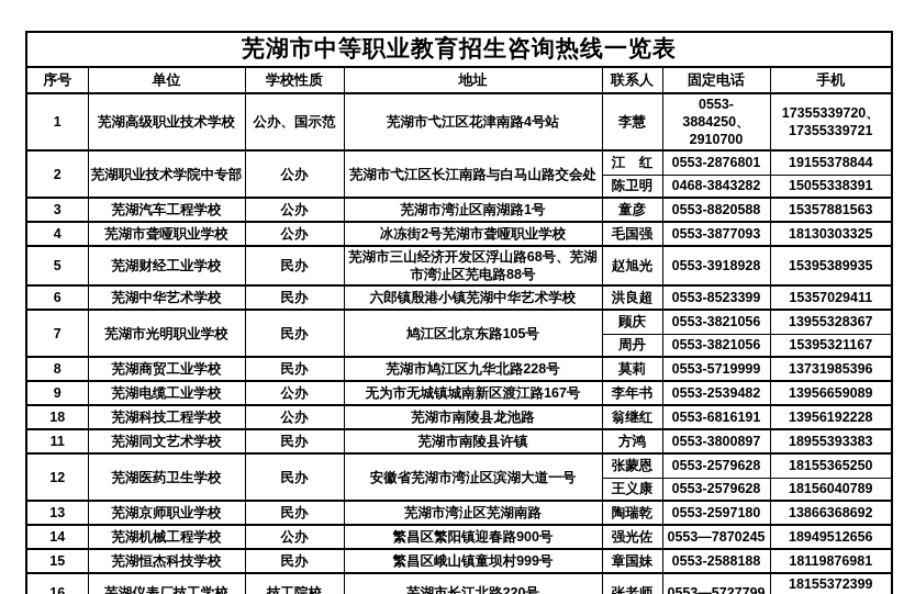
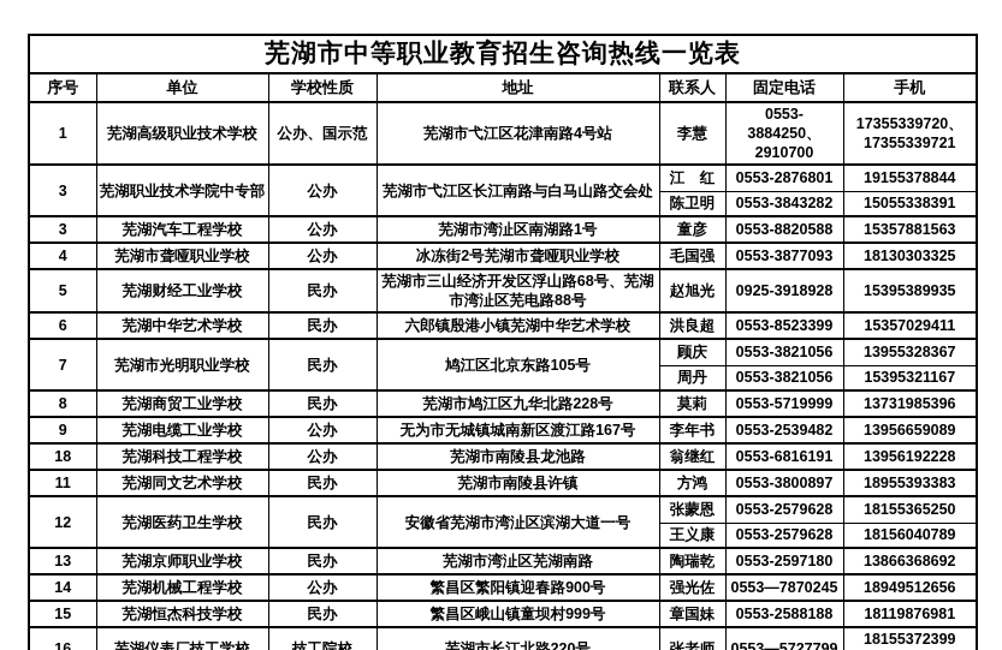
  芜湖市中等职业教育招生咨询热线一览表
  序号	单位	学校性质	地址	联系人	固定电话	手机
  1	芜湖高级职业技术学校	公办、国示范	芜湖市弋江区花津南路4号站	李慧	0553-3884250、 2910700	17355339720、 17355339721
- 2	芜湖职业技术学院中专部	公办	芜湖市弋江区长江南路与白马山路交会处	江 红	0553-2876801	19155378844
+ 3	芜湖职业技术学院中专部	公办	芜湖市弋江区长江南路与白马山路交会处	江 红	0553-2876801	19155378844
- 陈卫明	0468-3843282	15055338391
+ 陈卫明	0553-3843282	15055338391
  3	芜湖汽车工程学校	公办	芜湖市湾沚区南湖路1号	童彦	0553-8820588	15357881563
  4	芜湖市聋哑职业学校	公办	冰冻街2号芜湖市聋哑职业学校	毛国强	0553-3877093	18130303325
- 5	芜湖财经工业学校	民办	芜湖市三山经济开发区浮山路68号、芜湖市湾沚区芜电路88号	赵旭光	0553-3918928	15395389935
+ 5	芜湖财经工业学校	民办	芜湖市三山经济开发区浮山路68号、芜湖市湾沚区芜电路88号	赵旭光	0925-3918928	15395389935
  6	芜湖中华艺术学校	民办	六郎镇殷港小镇芜湖中华艺术学校	洪良超	0553-8523399	15357029411
  7	芜湖市光明职业学校	民办	鸠江区北京东路105号	顾庆	0553-3821056	13955328367
  周丹	0553-3821056	15395321167
  8	芜湖商贸工业学校	民办	芜湖市鸠江区九华北路228号	莫莉	0553-5719999	13731985396
  9	芜湖电缆工业学校	公办	无为市无城镇城南新区渡江路167号	李年书	0553-2539482	13956659089
  18	芜湖科技工程学校	公办	芜湖市南陵县龙池路	翁继红	0553-6816191	13956192228
  11	芜湖同文艺术学校	民办	芜湖市南陵县许镇	方鸿	0553-3800897	18955393383
  12	芜湖医药卫生学校	民办	安徽省芜湖市湾沚区滨湖大道一号	张蒙恩	0553-2579628	18155365250
  王义康	0553-2579628	18156040789
  13	芜湖京师职业学校	民办	芜湖市湾沚区芜湖南路	陶瑞乾	0553-2597180	13866368692
  14	芜湖机械工程学校	公办	繁昌区繁阳镇迎春路900号	强光佐	0553—7870245	18949512656
  15	芜湖恒杰科技学校	民办	繁昌区峨山镇童坝村999号	章国妹	0553-2588188	18119876981
  16	芜湖仪表厂技工学校	技工院校	芜湖市长江北路220号	张老师	0553—5727799	18155372399
